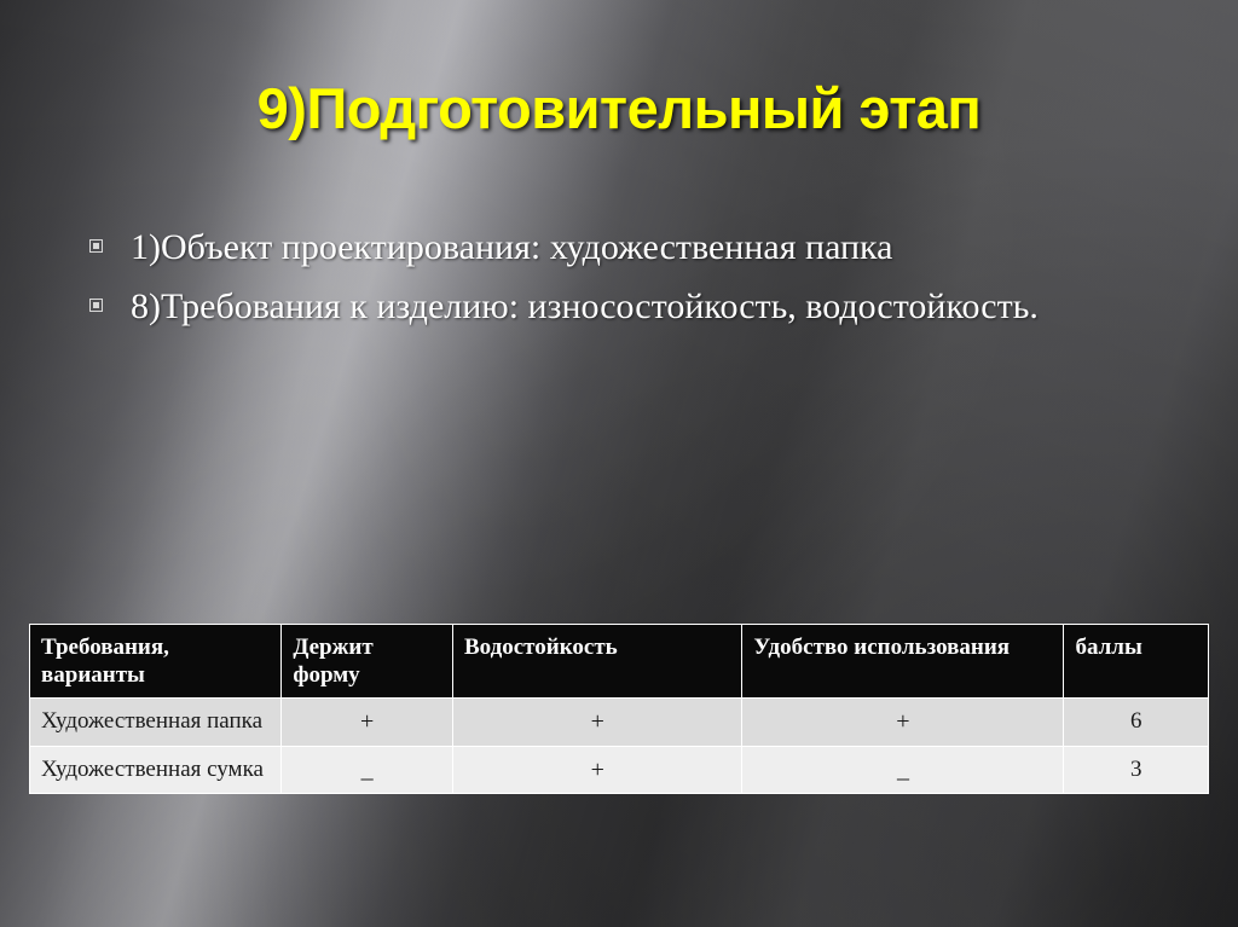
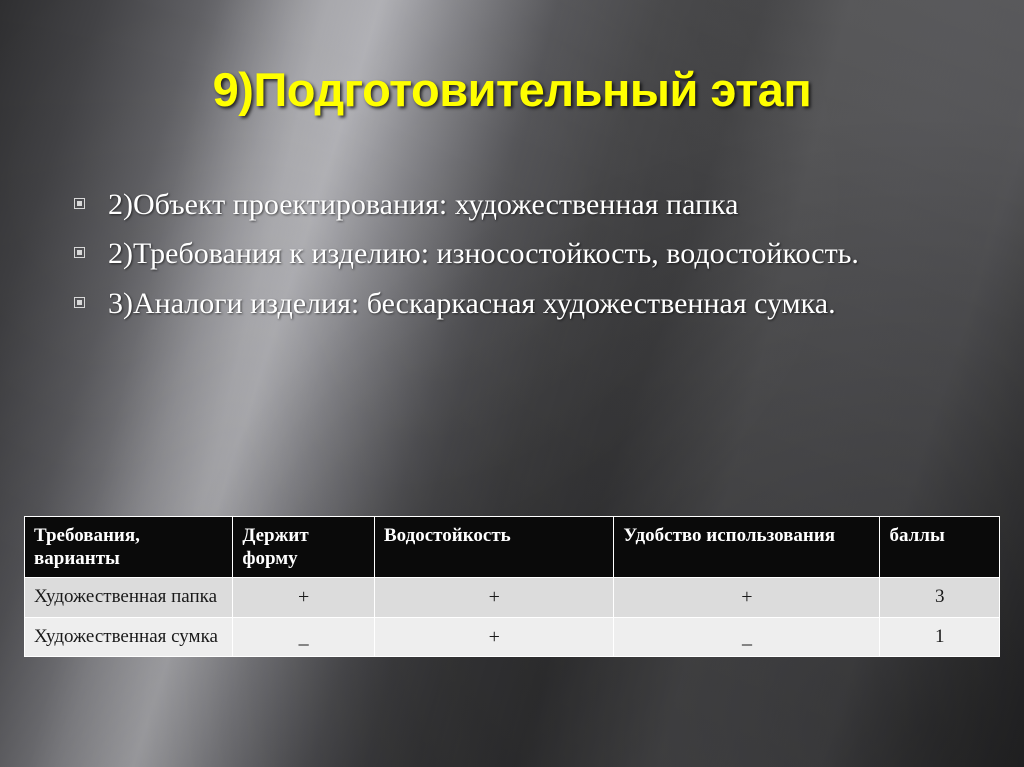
  9)Подготовительный этап
- 1)Объект проектирования: художественная папка
+ 2)Объект проектирования: художественная папка
- 8)Требования к изделию: износостойкость, водостойкость.
+ 2)Требования к изделию: износостойкость, водостойкость.
+ 3)Аналоги изделия: бескаркасная художественная сумка.
  Требования, варианты	Держит форму	Водостойкость	Удобство использования	баллы
- Художественная папка	+	+	+	6
+ Художественная папка	+	+	+	3
- Художественная сумка	_	+	_	3
+ Художественная сумка	_	+	_	1
